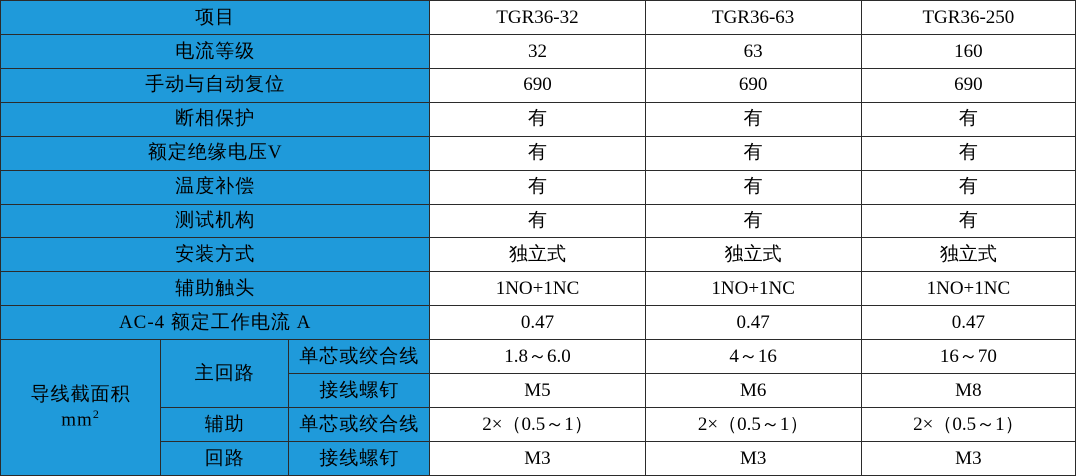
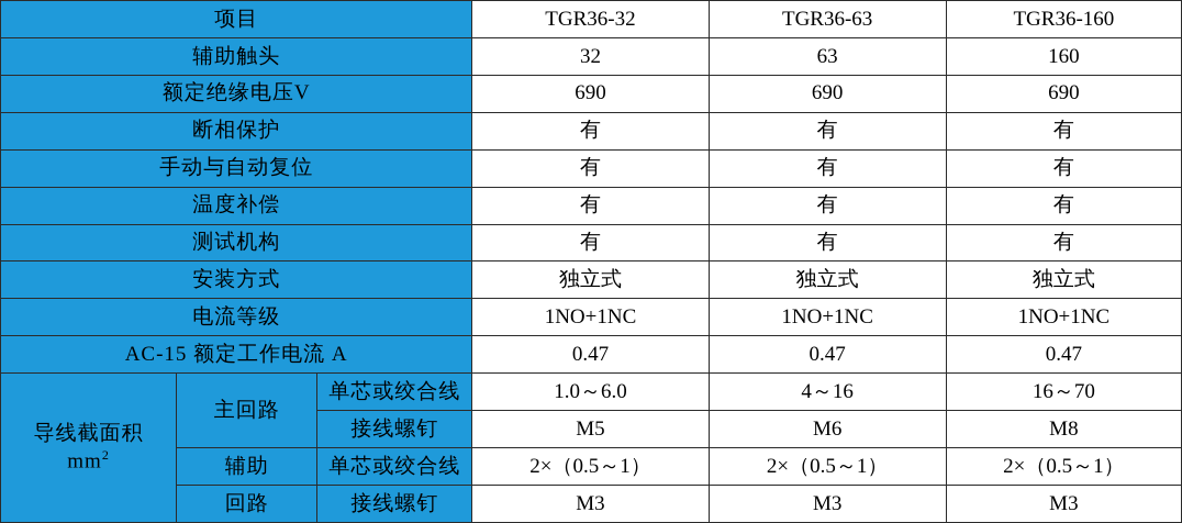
- 项目	TGR36-32	TGR36-63	TGR36-250
+ 项目	TGR36-32	TGR36-63	TGR36-160
- 电流等级	32	63	160
+ 辅助触头	32	63	160
- 手动与自动复位	690	690	690
+ 额定绝缘电压V	690	690	690
  断相保护	有	有	有
- 额定绝缘电压V	有	有	有
+ 手动与自动复位	有	有	有
  温度补偿	有	有	有
  测试机构	有	有	有
  安装方式	独立式	独立式	独立式
- 辅助触头	1NO+1NC	1NO+1NC	1NO+1NC
+ 电流等级	1NO+1NC	1NO+1NC	1NO+1NC
- AC-4 额定工作电流 A	0.47	0.47	0.47
+ AC-15 额定工作电流 A	0.47	0.47	0.47
- 导线截面积 mm2	主回路	单芯或绞合线	1.8～6.0	4～16	16～70
+ 导线截面积 mm2	主回路	单芯或绞合线	1.0～6.0	4～16	16～70
  接线螺钉	M5	M6	M8
  辅助	单芯或绞合线	2×（0.5～1）	2×（0.5～1）	2×（0.5～1）
  回路	接线螺钉	M3	M3	M3
